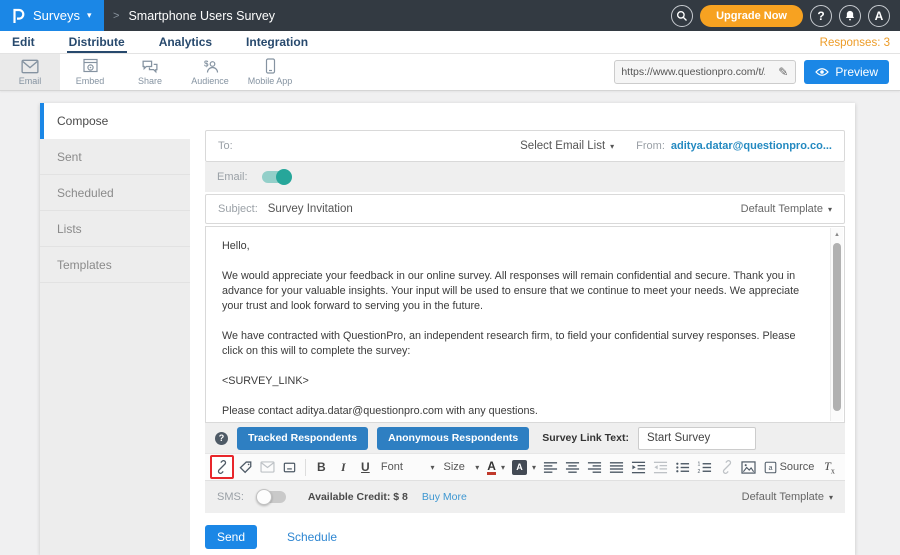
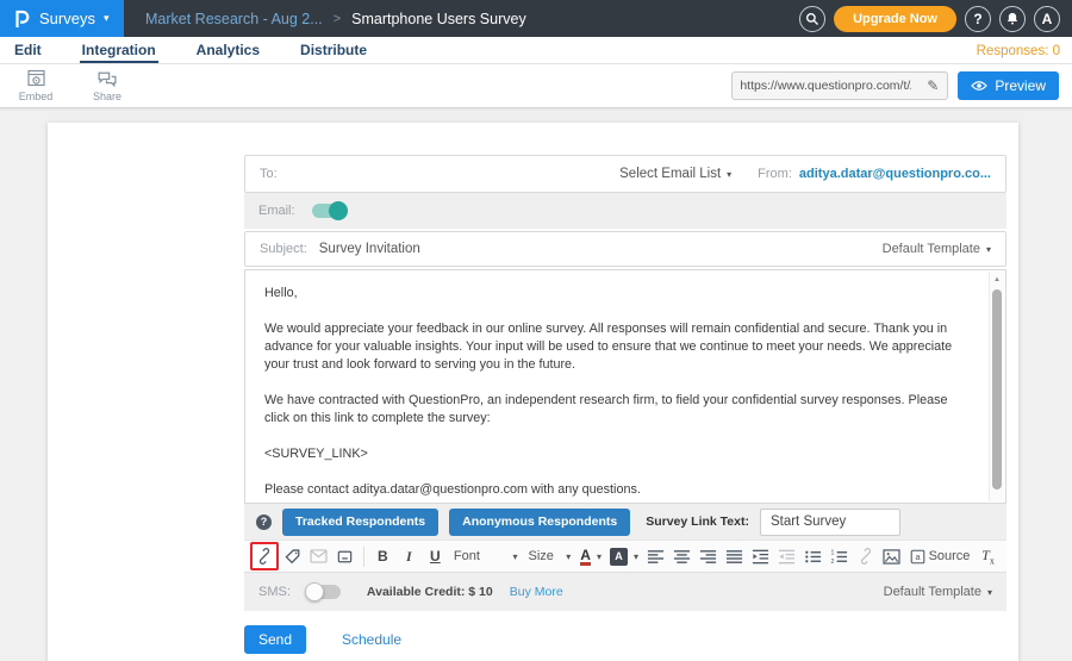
  Surveys
  ▾
+ Market Research - Aug 2...
  >
  Smartphone Users Survey
  Upgrade Now
  ?
  A
  Edit
- Distribute
+ Integration
  Analytics
- Integration
+ Distribute
- Responses: 3
+ Responses: 0
- Email
  Embed
  Share
- $
- Audience
- Mobile App
  https://www.questionpro.com/t/
  ✎
  Preview
- Compose
- Sent
- Scheduled
- Lists
- Templates
  To:
  Select Email List ▾
  From:
  aditya.datar@questionpro.co...
  Email:
  Subject:
  Survey Invitation
  Default Template ▾
  Hello,
  We would appreciate your feedback in our online survey. All responses will remain confidential and secure. Thank you in advance for your valuable insights. Your input will be used to ensure that we continue to meet your needs. We appreciate your trust and look forward to serving you in the future.
- We have contracted with QuestionPro, an independent research firm, to field your confidential survey responses. Please click on this will to complete the survey:
+ We have contracted with QuestionPro, an independent research firm, to field your confidential survey responses. Please click on this link to complete the survey:
  <SURVEY_LINK>
  Please contact aditya.datar@questionpro.com with any questions.
  ?
  Tracked Respondents
  Anonymous Respondents
  Survey Link Text:
  Start Survey
  B
  I
  U
  Font
  ▾
  Size
  ▾
  A
  ▾
  A
  ▾
  a
  Source
  Tx
  SMS:
- Available Credit: $ 8
+ Available Credit: $ 10
  Buy More
  Default Template ▾
  Send
  Schedule
